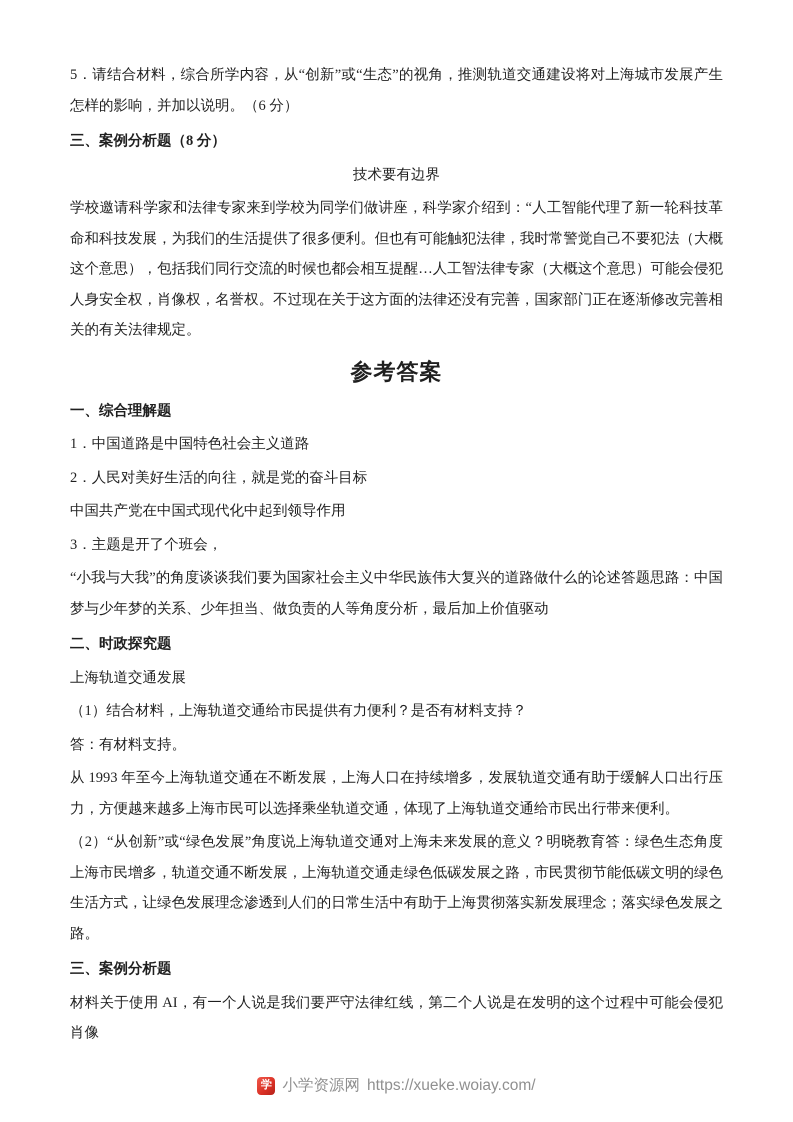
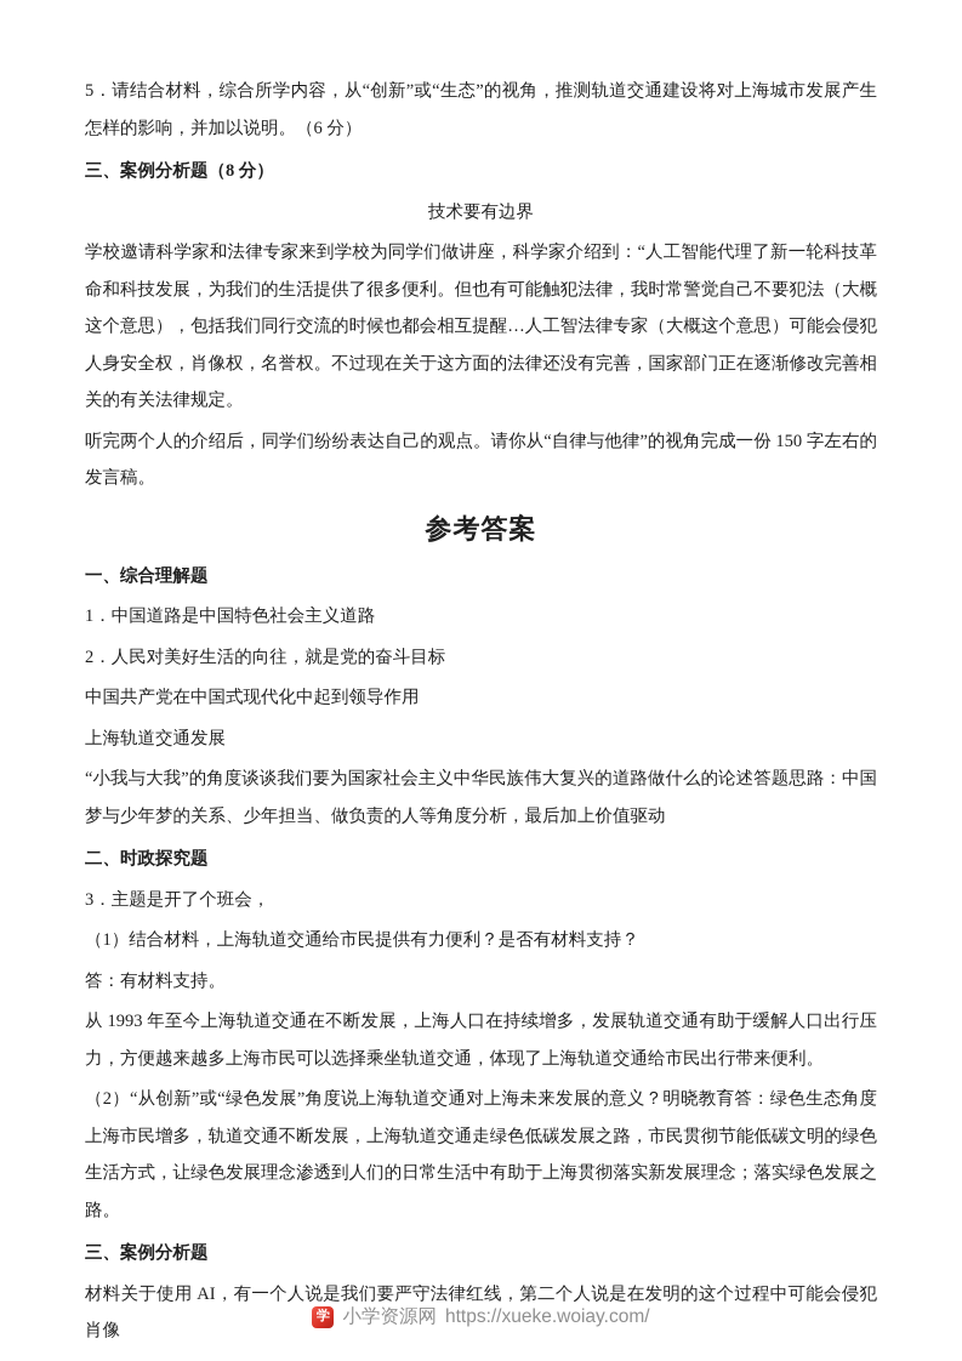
  5．请结合材料，综合所学内容，从“创新”或“生态”的视角，推测轨道交通建设将对上海城市发展产生怎样的影响，并加以说明。（6 分）
  三、案例分析题（8 分）
  技术要有边界
  学校邀请科学家和法律专家来到学校为同学们做讲座，科学家介绍到：“人工智能代理了新一轮科技革命和科技发展，为我们的生活提供了很多便利。但也有可能触犯法律，我时常警觉自己不要犯法（大概这个意思），包括我们同行交流的时候也都会相互提醒…人工智法律专家（大概这个意思）可能会侵犯人身安全权，肖像权，名誉权。不过现在关于这方面的法律还没有完善，国家部门正在逐渐修改完善相关的有关法律规定。
+ 听完两个人的介绍后，同学们纷纷表达自己的观点。请你从“自律与他律”的视角完成一份 150 字左右的发言稿。
  参考答案
  一、综合理解题
  1．中国道路是中国特色社会主义道路
  2．人民对美好生活的向往，就是党的奋斗目标
  中国共产党在中国式现代化中起到领导作用
- 3．主题是开了个班会，
+ 上海轨道交通发展
  “小我与大我”的角度谈谈我们要为国家社会主义中华民族伟大复兴的道路做什么的论述答题思路：中国梦与少年梦的关系、少年担当、做负责的人等角度分析，最后加上价值驱动
  二、时政探究题
- 上海轨道交通发展
+ 3．主题是开了个班会，
  （1）结合材料，上海轨道交通给市民提供有力便利？是否有材料支持？
  答：有材料支持。
  从 1993 年至今上海轨道交通在不断发展，上海人口在持续增多，发展轨道交通有助于缓解人口出行压力，方便越来越多上海市民可以选择乘坐轨道交通，体现了上海轨道交通给市民出行带来便利。
  （2）“从创新”或“绿色发展”角度说上海轨道交通对上海未来发展的意义？明晓教育答：绿色生态角度上海市民增多，轨道交通不断发展，上海轨道交通走绿色低碳发展之路，市民贯彻节能低碳文明的绿色生活方式，让绿色发展理念渗透到人们的日常生活中有助于上海贯彻落实新发展理念；落实绿色发展之路。
  三、案例分析题
  材料关于使用 AI，有一个人说是我们要严守法律红线，第二个人说是在发明的这个过程中可能会侵犯肖像
  学
  小学资源网
  https://xueke.woiay.com/
